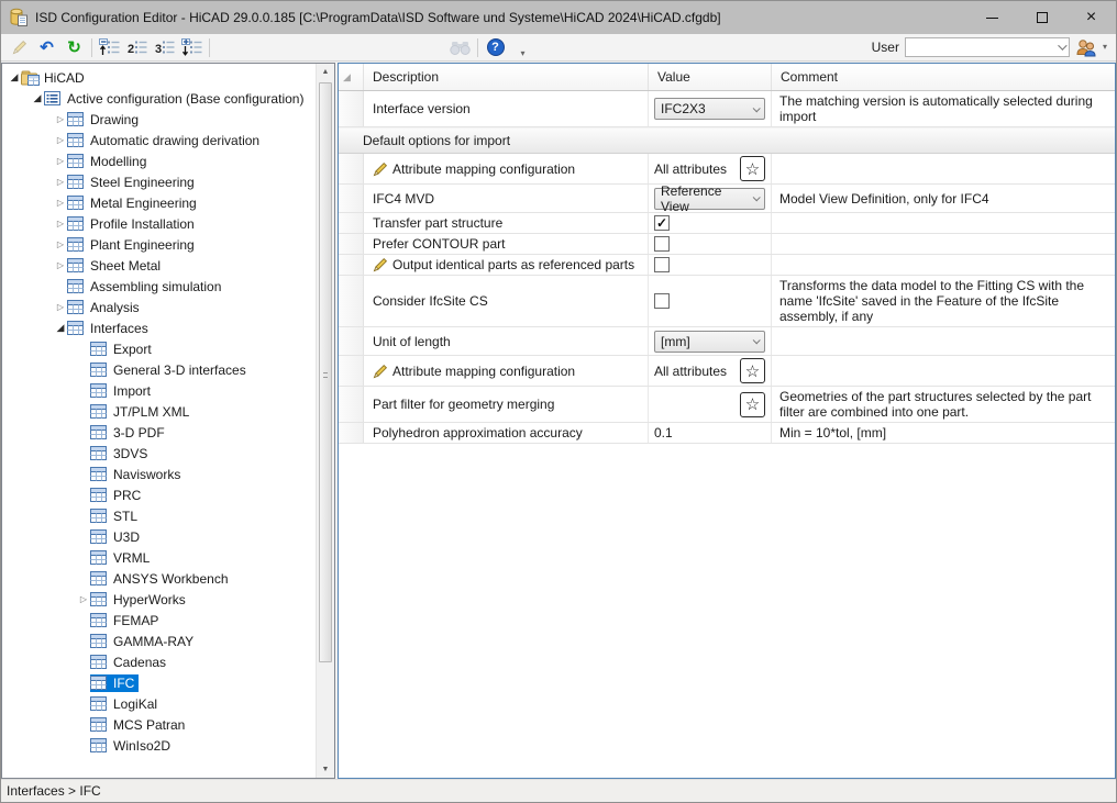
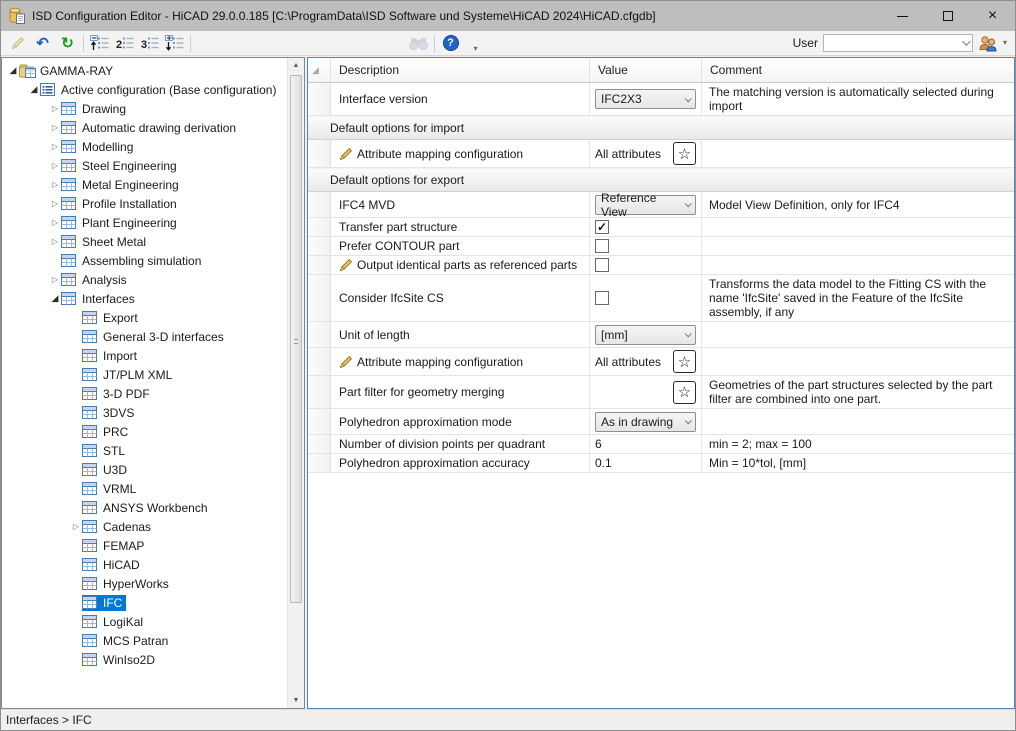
  ISD Configuration Editor - HiCAD 29.0.0.185 [C:\ProgramData\ISD Software und Systeme\HiCAD 2024\HiCAD.cfgdb]
  ×
  ↶
  ↻
  2
  3
  ?
  ▾
  User
  ▾
  ◢
- HiCAD
+ GAMMA-RAY
  ◢
  Active configuration (Base configuration)
  ▷
  Drawing
  ▷
  Automatic drawing derivation
  ▷
  Modelling
  ▷
  Steel Engineering
  ▷
  Metal Engineering
  ▷
  Profile Installation
  ▷
  Plant Engineering
  ▷
  Sheet Metal
  Assembling simulation
  ▷
  Analysis
  ◢
  Interfaces
  Export
  General 3-D interfaces
  Import
  JT/PLM XML
  3-D PDF
  3DVS
- Navisworks
  PRC
  STL
  U3D
  VRML
  ANSYS Workbench
  ▷
- HyperWorks
+ Cadenas
  FEMAP
- GAMMA-RAY
+ HiCAD
- Cadenas
+ HyperWorks
  IFC
  LogiKal
  MCS Patran
  WinIso2D
  ◢
  Description
  Value
  Comment
  Interface version
  IFC2X3
  The matching version is automatically selected during import
  Default options for import
  Attribute mapping configuration
  All attributes
  ☆
+ Default options for export
  IFC4 MVD
  Reference View
  Model View Definition, only for IFC4
  Transfer part structure
  ✓
  Prefer CONTOUR part
  Output identical parts as referenced parts
  Consider IfcSite CS
  Transforms the data model to the Fitting CS with the name 'IfcSite' saved in the Feature of the IfcSite assembly, if any
  Unit of length
  [mm]
  Attribute mapping configuration
  All attributes
  ☆
  Part filter for geometry merging
  ☆
  Geometries of the part structures selected by the part filter are combined into one part.
+ Polyhedron approximation mode
+ As in drawing
+ Number of division points per quadrant
+ 6
+ min = 2; max = 100
  Polyhedron approximation accuracy
  0.1
  Min = 10*tol, [mm]
  Interfaces > IFC
